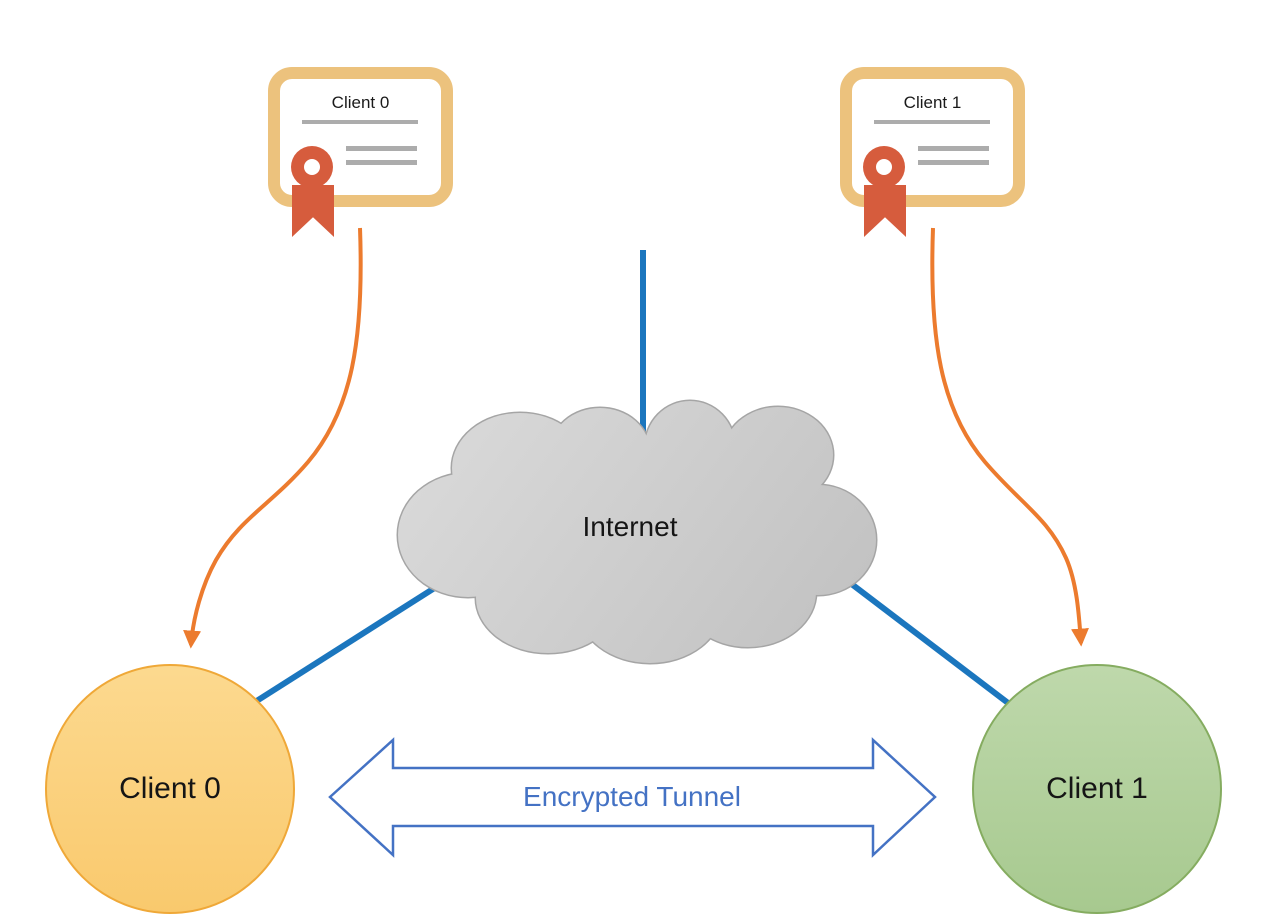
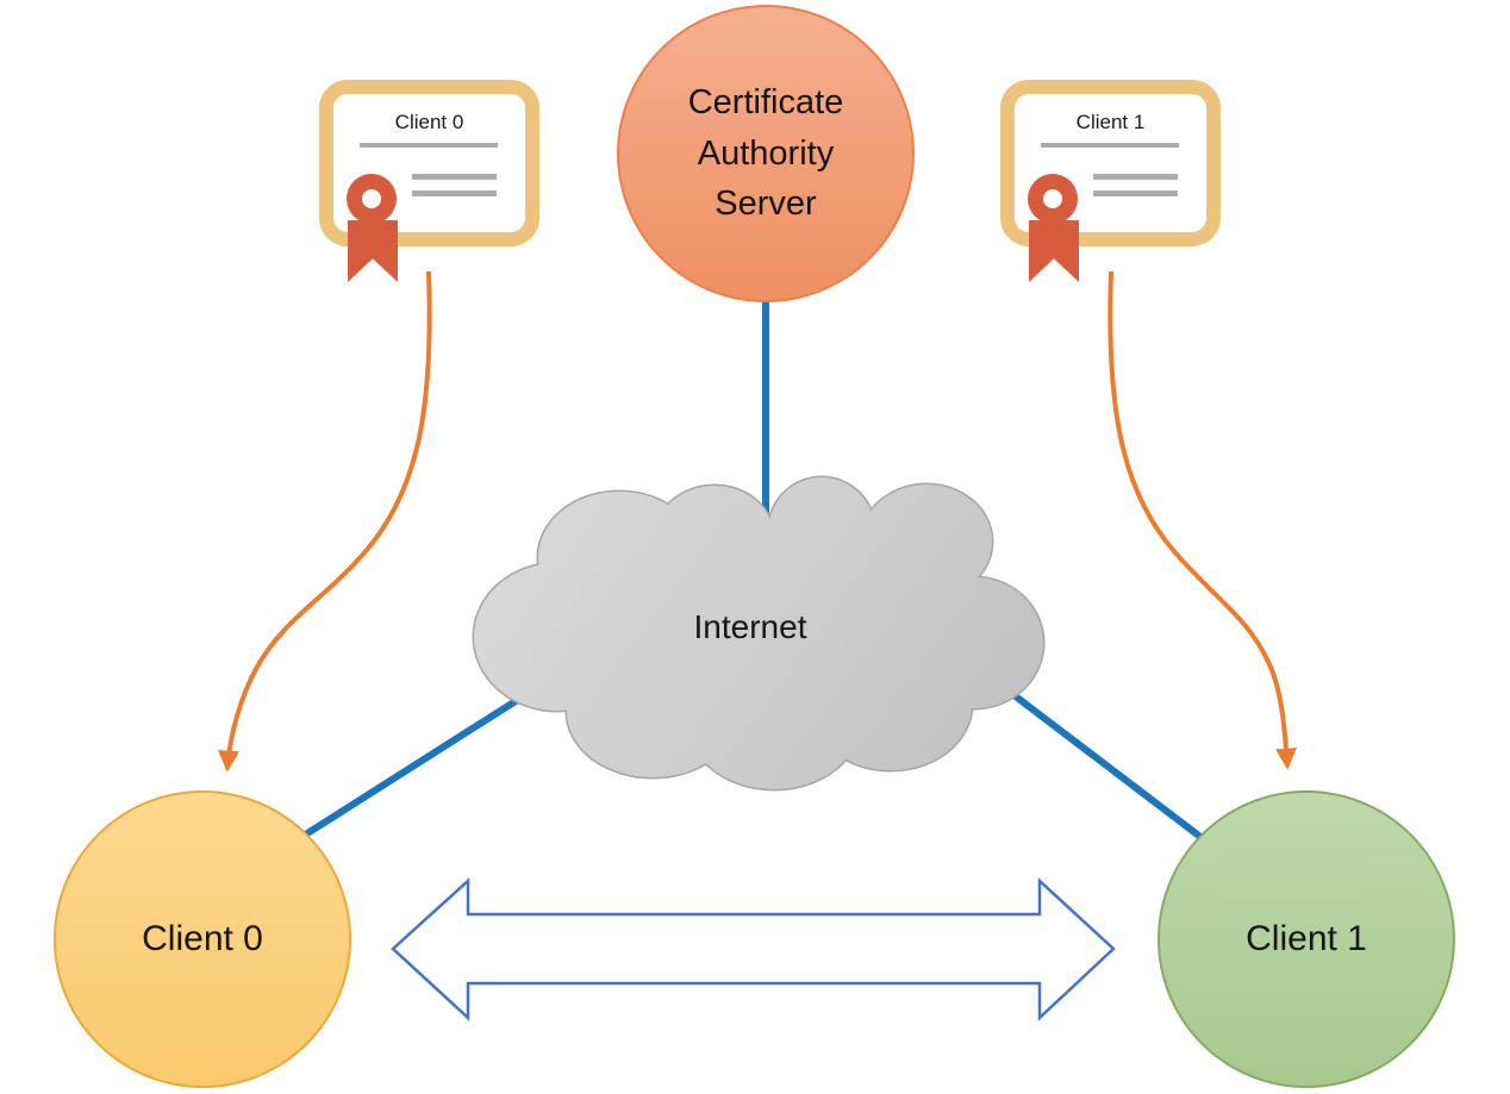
+ Certificate Authority Server
  Client 0
  Client 1
  Internet
- Encrypted Tunnel
  Client 0
  Client 1
